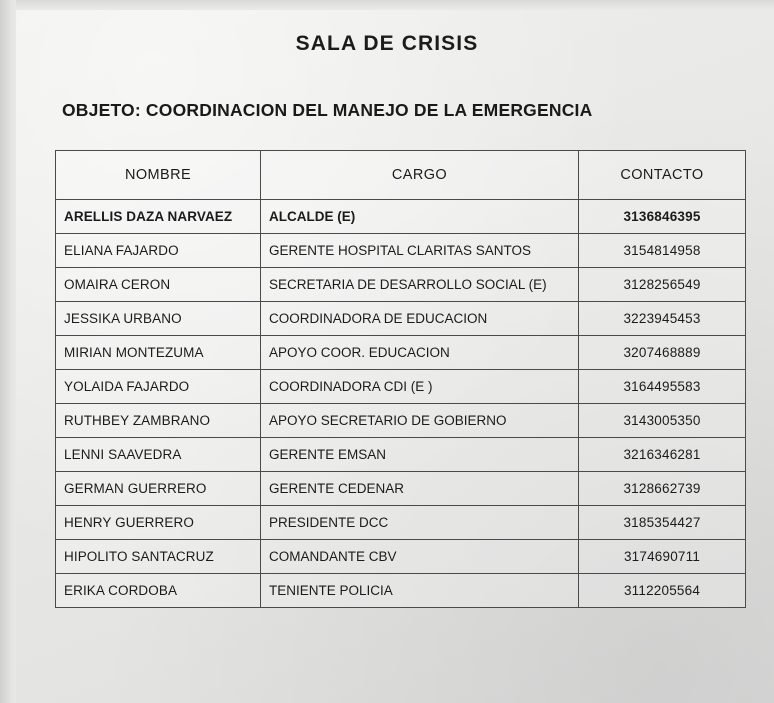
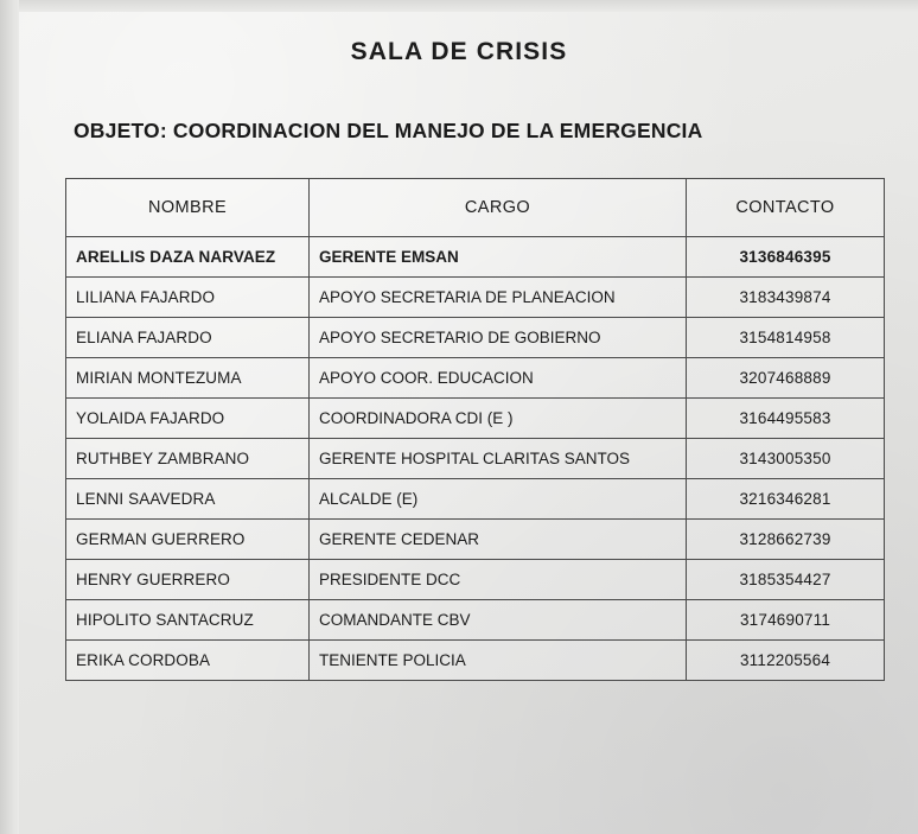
  SALA DE CRISIS
  OBJETO: COORDINACION DEL MANEJO DE LA EMERGENCIA
  NOMBRE	CARGO	CONTACTO
- ARELLIS DAZA NARVAEZ	ALCALDE (E)	3136846395
+ ARELLIS DAZA NARVAEZ	GERENTE EMSAN	3136846395
+ LILIANA FAJARDO	APOYO SECRETARIA DE PLANEACION	3183439874
- ELIANA FAJARDO	GERENTE HOSPITAL CLARITAS SANTOS	3154814958
+ ELIANA FAJARDO	APOYO SECRETARIO DE GOBIERNO	3154814958
- OMAIRA CERON	SECRETARIA DE DESARROLLO SOCIAL (E)	3128256549
- JESSIKA URBANO	COORDINADORA DE EDUCACION	3223945453
  MIRIAN MONTEZUMA	APOYO COOR. EDUCACION	3207468889
  YOLAIDA FAJARDO	COORDINADORA CDI (E )	3164495583
- RUTHBEY ZAMBRANO	APOYO SECRETARIO DE GOBIERNO	3143005350
+ RUTHBEY ZAMBRANO	GERENTE HOSPITAL CLARITAS SANTOS	3143005350
- LENNI SAAVEDRA	GERENTE EMSAN	3216346281
+ LENNI SAAVEDRA	ALCALDE (E)	3216346281
  GERMAN GUERRERO	GERENTE CEDENAR	3128662739
  HENRY GUERRERO	PRESIDENTE DCC	3185354427
  HIPOLITO SANTACRUZ	COMANDANTE CBV	3174690711
  ERIKA CORDOBA	TENIENTE POLICIA	3112205564
